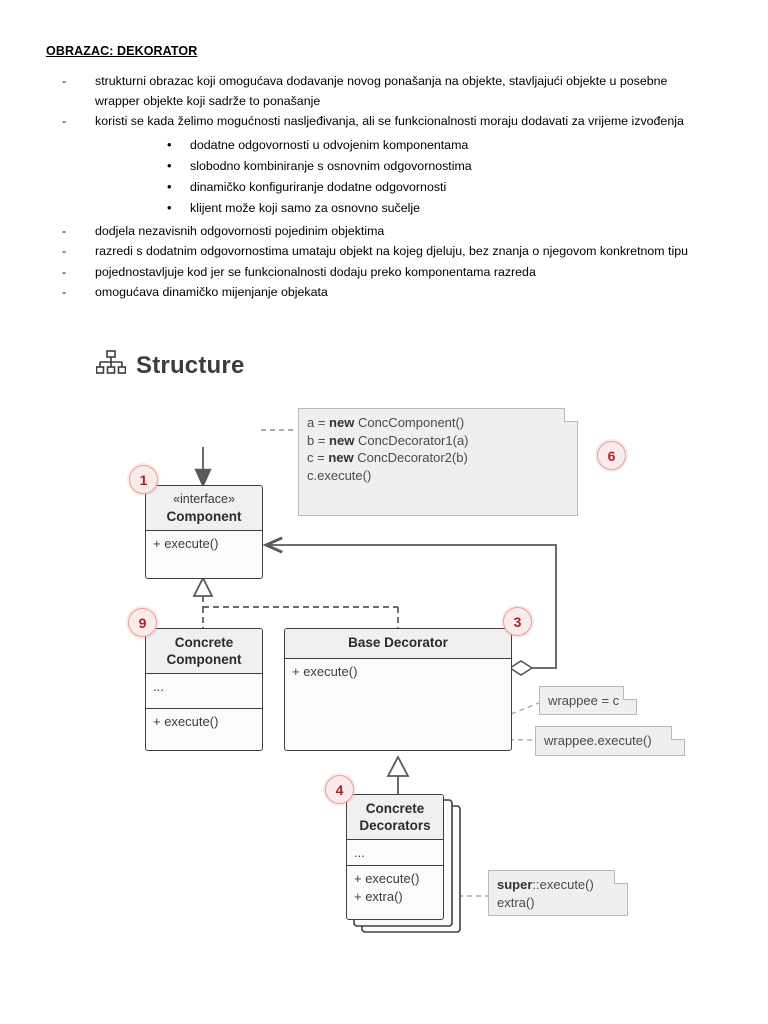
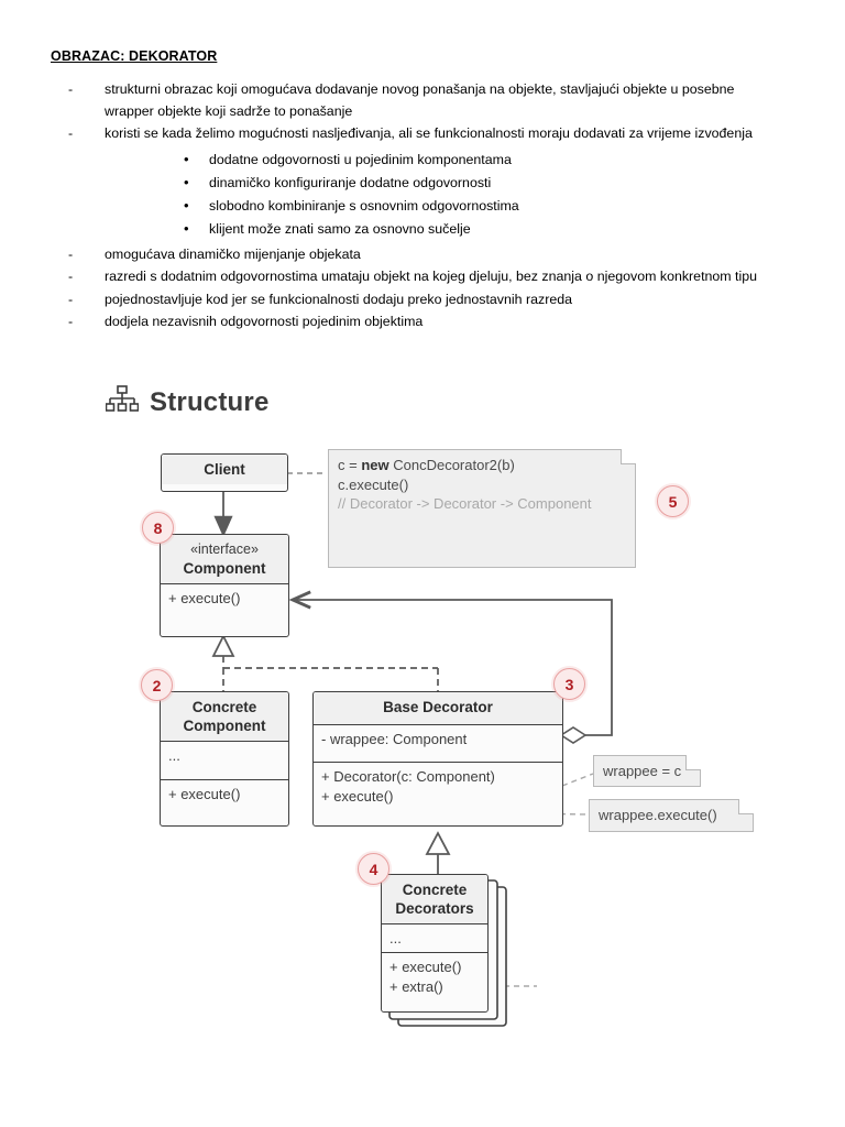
  OBRAZAC: DEKORATOR
  -
  strukturni obrazac koji omogućava dodavanje novog ponašanja na objekte, stavljajući objekte u posebne wrapper objekte koji sadrže to ponašanje
  -
  koristi se kada želimo mogućnosti nasljeđivanja, ali se funkcionalnosti moraju dodavati za vrijeme izvođenja
  •
- dodatne odgovornosti u odvojenim komponentama
+ dodatne odgovornosti u pojedinim komponentama
  •
- slobodno kombiniranje s osnovnim odgovornostima
+ dinamičko konfiguriranje dodatne odgovornosti
  •
- dinamičko konfiguriranje dodatne odgovornosti
+ slobodno kombiniranje s osnovnim odgovornostima
  •
- klijent može koji samo za osnovno sučelje
+ klijent može znati samo za osnovno sučelje
  -
- dodjela nezavisnih odgovornosti pojedinim objektima
+ omogućava dinamičko mijenjanje objekata
  -
  razredi s dodatnim odgovornostima umataju objekt na kojeg djeluju, bez znanja o njegovom konkretnom tipu
  -
- pojednostavljuje kod jer se funkcionalnosti dodaju preko komponentama razreda
+ pojednostavljuje kod jer se funkcionalnosti dodaju preko jednostavnih razreda
  -
- omogućava dinamičko mijenjanje objekata
+ dodjela nezavisnih odgovornosti pojedinim objektima
  Structure
+ Client
  «interface»
  Component
  + execute()
  Concrete
  Component
  ...
  + execute()
  Base Decorator
+ - wrappee: Component
+ + Decorator(c: Component)
  + execute()
  Concrete
  Decorators
  ...
  + execute()
  + extra()
- a = new ConcComponent()
- b = new ConcDecorator1(a)
  c = new ConcDecorator2(b)
  c.execute()
+ // Decorator -> Decorator -> Component
  wrappee = c
  wrappee.execute()
- super::execute()
- extra()
- 1
+ 8
- 9
+ 2
  3
  4
- 6
+ 5
